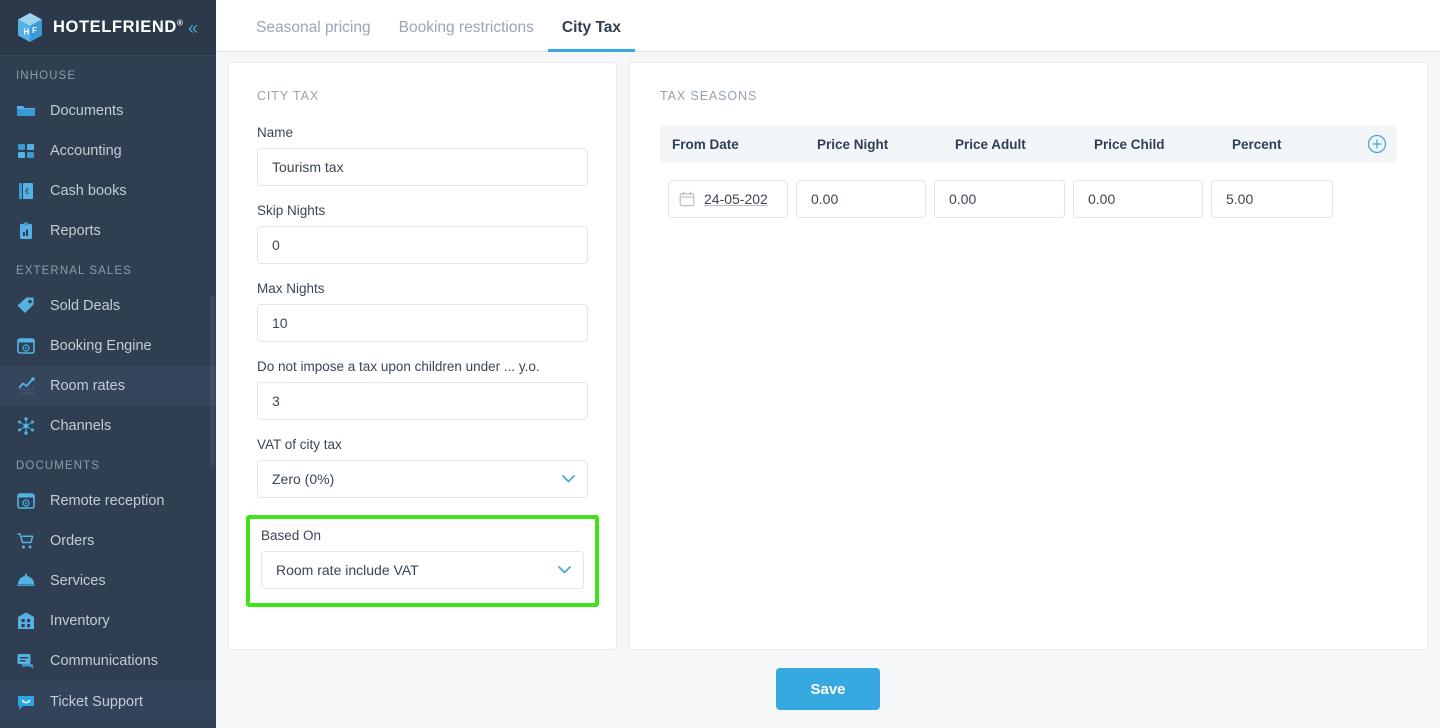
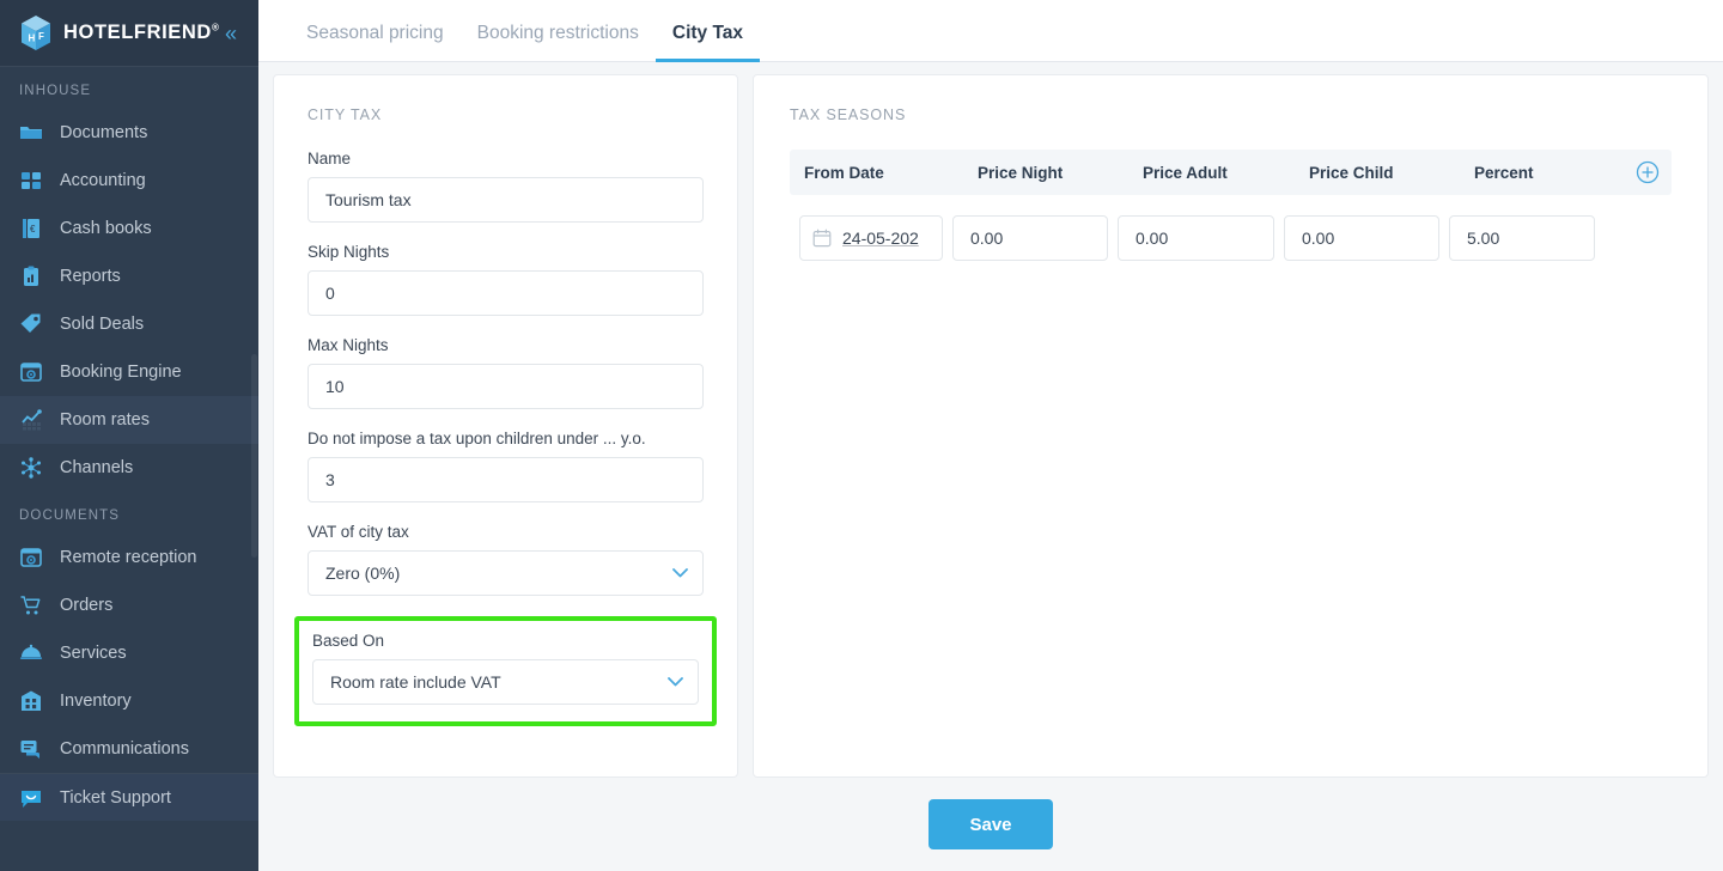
  H
  F
  HOTELFRIEND®
  «
  INHOUSE
  Documents
  Accounting
  €
  Cash books
  Reports
- EXTERNAL SALES
  Sold Deals
  Booking Engine
  Room rates
  Channels
  DOCUMENTS
  Remote reception
  Orders
  Services
  Inventory
  Communications
  Ticket Support
  Seasonal pricing
  Booking restrictions
  City Tax
  CITY TAX
  Name
  Tourism tax
  Skip Nights
  0
  Max Nights
  10
  Do not impose a tax upon children under ... y.o.
  3
  VAT of city tax
  Zero (0%)
  Based On
  Room rate include VAT
  TAX SEASONS
  From Date
  Price Night
  Price Adult
  Price Child
  Percent
  24-05-202
  0.00
  0.00
  0.00
  5.00
  Save
